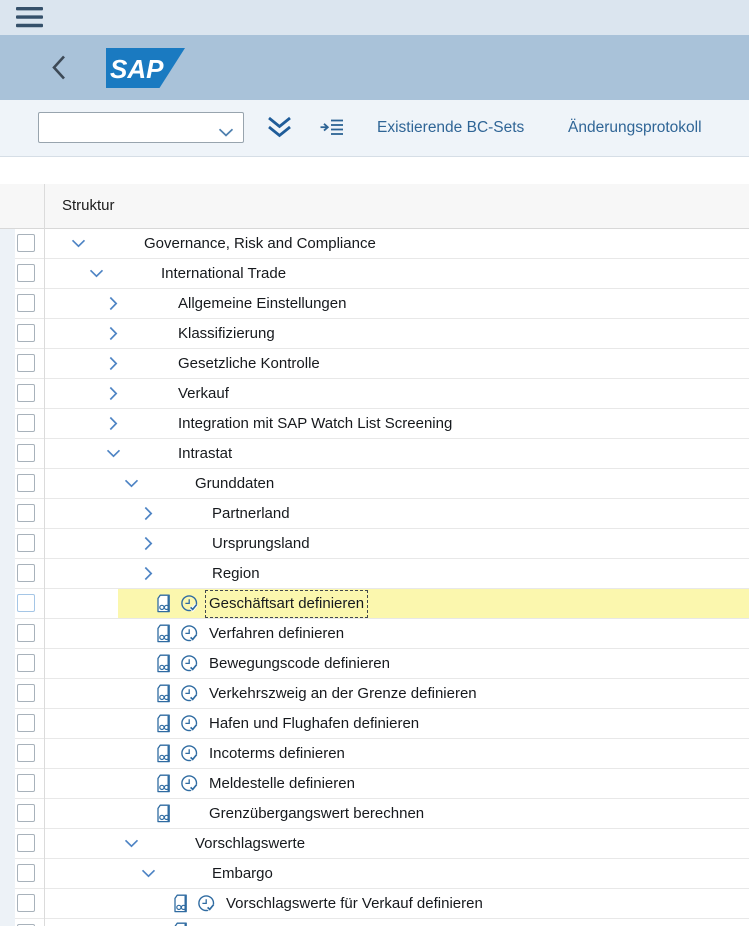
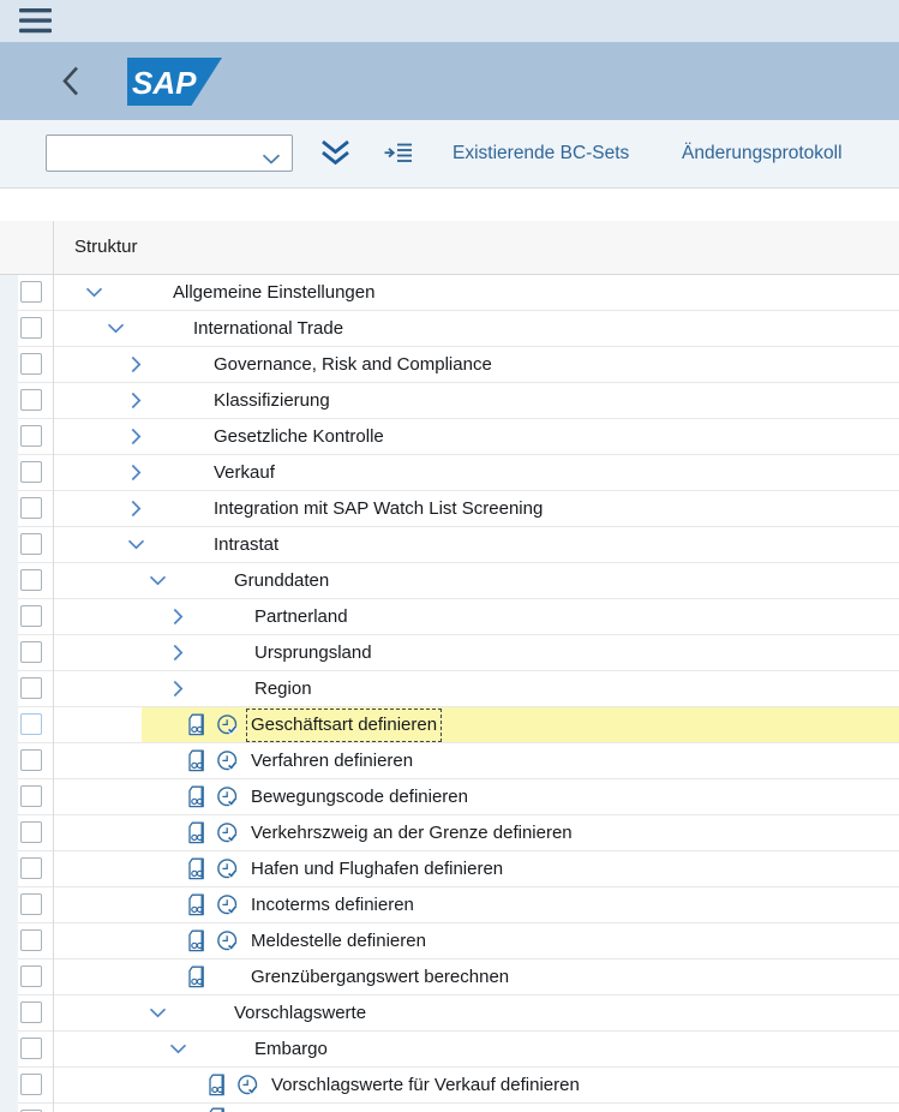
  SAP
  Existierende BC-Sets
  Änderungsprotokoll
  Struktur
- Governance, Risk and Compliance
+ Allgemeine Einstellungen
  International Trade
- Allgemeine Einstellungen
+ Governance, Risk and Compliance
  Klassifizierung
  Gesetzliche Kontrolle
  Verkauf
  Integration mit SAP Watch List Screening
  Intrastat
  Grunddaten
  Partnerland
  Ursprungsland
  Region
  Geschäftsart definieren
  Verfahren definieren
  Bewegungscode definieren
  Verkehrszweig an der Grenze definieren
  Hafen und Flughafen definieren
  Incoterms definieren
  Meldestelle definieren
  Grenzübergangswert berechnen
  Vorschlagswerte
  Embargo
  Vorschlagswerte für Verkauf definieren
